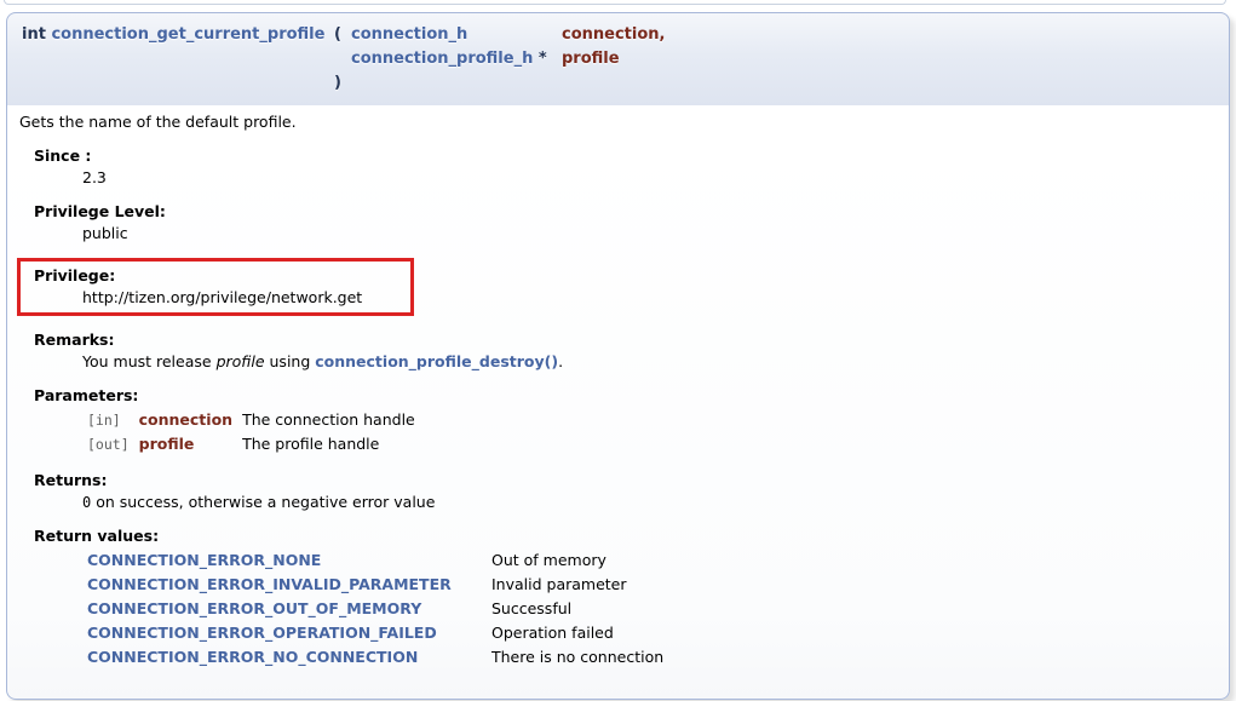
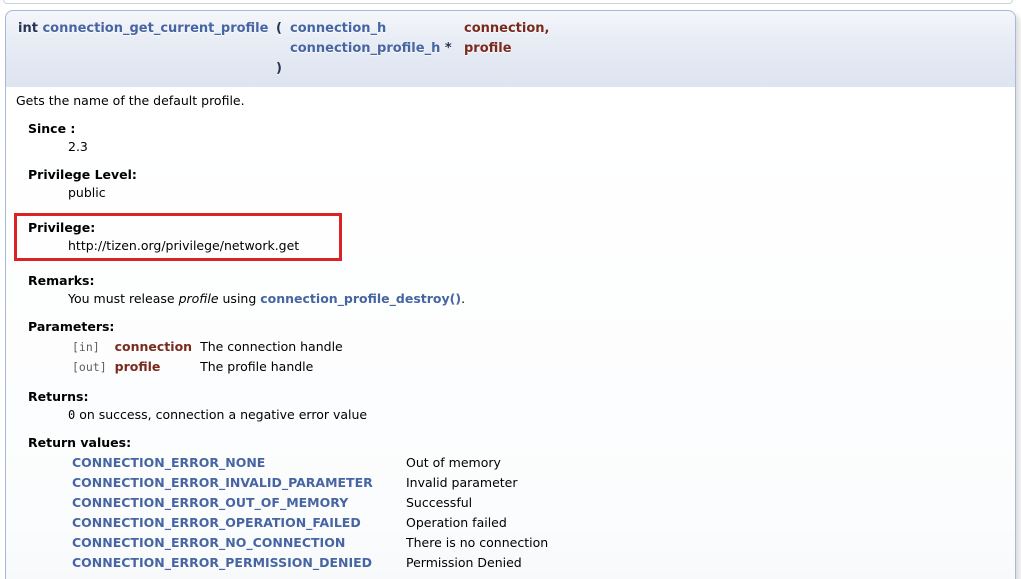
  int connection_get_current_profile	(	connection_h	connection,
  		connection_profile_h *	profile
  	)
  Gets the name of the default profile.
  Since :
  2.3
  Privilege Level:
  public
  Privilege:
  http://tizen.org/privilege/network.get
  Remarks:
  You must release profile using connection_profile_destroy().
  Parameters:
  [in]	connection	The connection handle
  [out]	profile	The profile handle
  Returns:
- 0 on success, otherwise a negative error value
+ 0 on success, connection a negative error value
  Return values:
  CONNECTION_ERROR_NONE	Out of memory
  CONNECTION_ERROR_INVALID_PARAMETER	Invalid parameter
  CONNECTION_ERROR_OUT_OF_MEMORY	Successful
  CONNECTION_ERROR_OPERATION_FAILED	Operation failed
  CONNECTION_ERROR_NO_CONNECTION	There is no connection
+ CONNECTION_ERROR_PERMISSION_DENIED	Permission Denied
